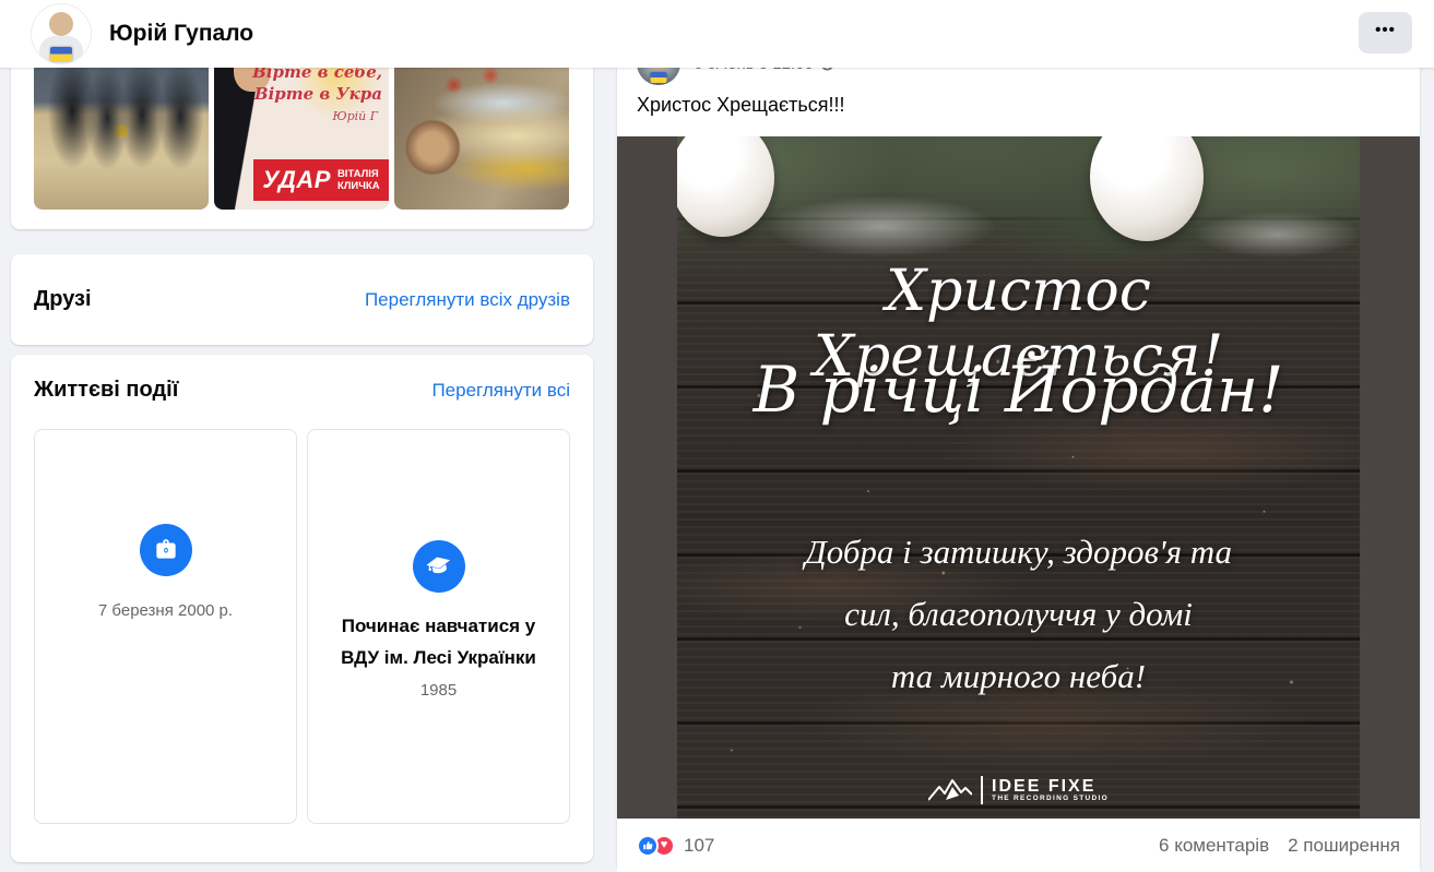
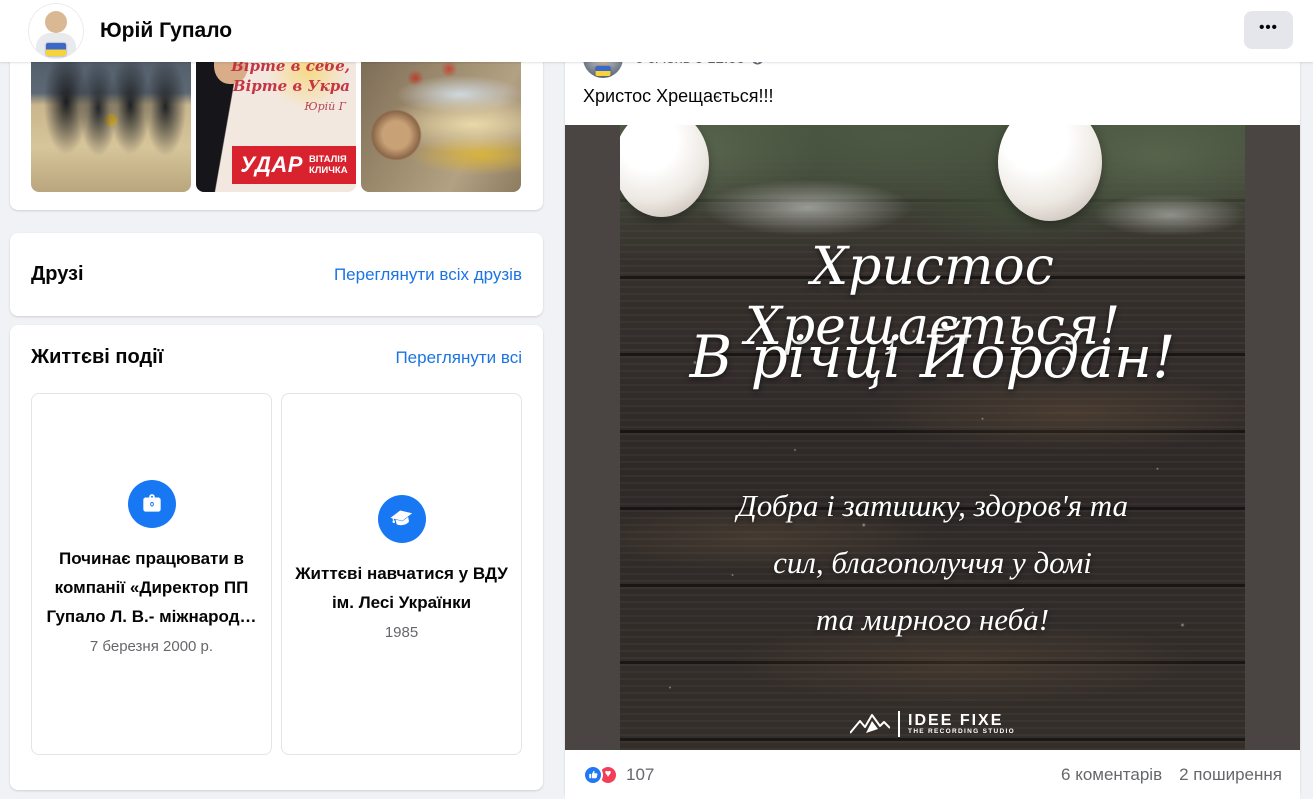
  Христос Хрещається!!!
  Христос Хрещається!
  В річці Йордан!
  Добра і затишку, здоров'я та
  сил, благополуччя у домі
  та мирного неба!
  IDEE FIXE
  ♥
  107
  6 коментарів
  2 поширення
  Вірте в себе,
  Вірте в Укра
  Юрій Г
  УДАР
  ВІТАЛІЯ
  КЛИЧКА
  Друзі
  Переглянути всіх друзів
  Життєві події
  Переглянути всі
+ Починає працювати в компанії «Директор ПП Гупало Л. В.- міжнарод…
  7 березня 2000 р.
- Починає навчатися у ВДУ ім. Лесі Українки
+ Життєві навчатися у ВДУ ім. Лесі Українки
  1985
  Юрій Гупало
  •••
